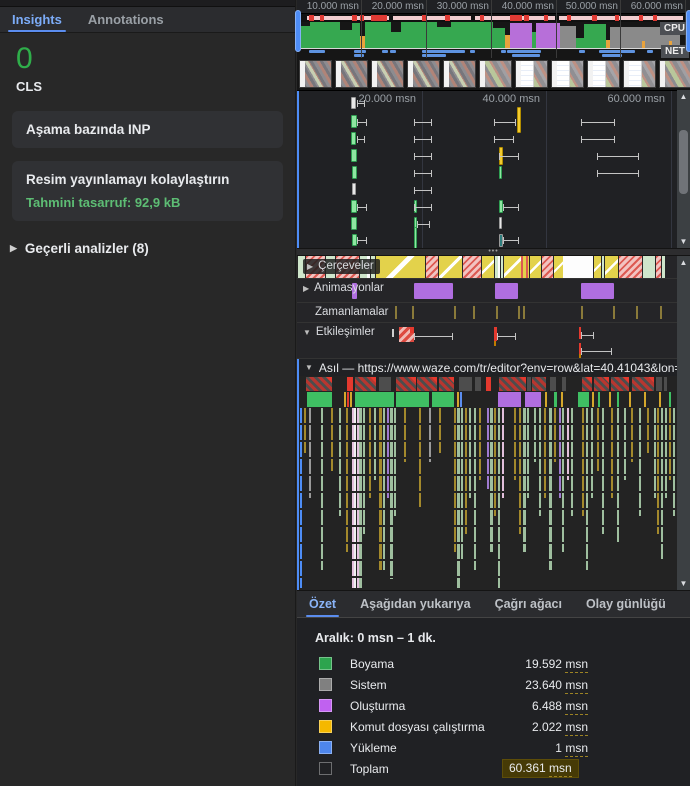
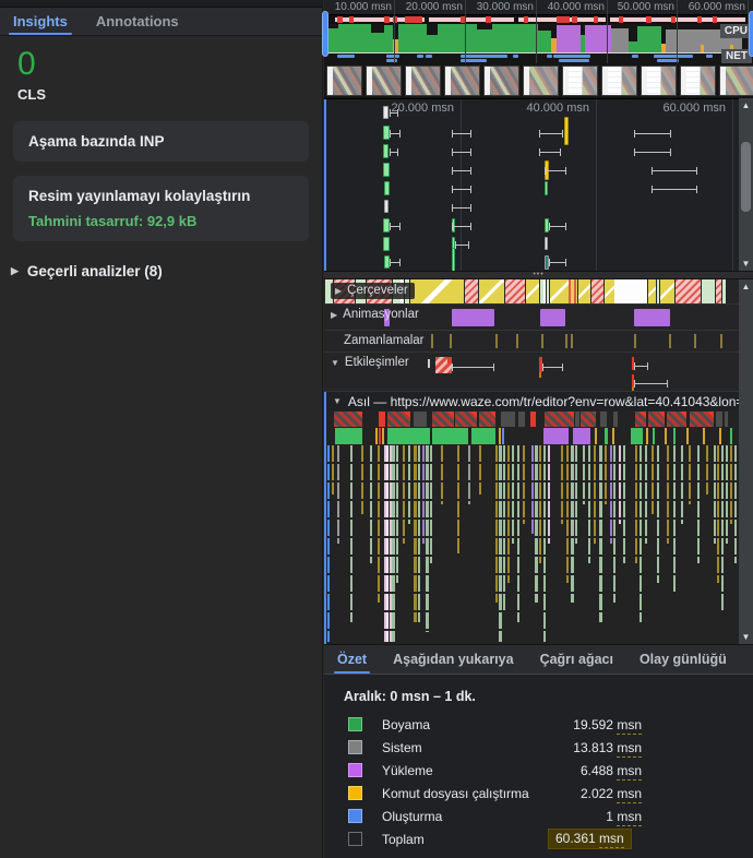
  Insights
  Annotations
  0
  CLS
  Aşama bazında INP
  Resim yayınlamayı kolaylaştırın
  Tahmini tasarruf: 92,9 kB
  ▶
  Geçerli analizler (8)
  10.000 msn
  20.000 msn
  30.000 msn
  40.000 msn
  50.000 msn
  60.000 msn
  CPU
  NET
  20.000 msn
  40.000 msn
  60.000 msn
  ▶
  Çerçeveler
  ▶
  Animasyonlar
  Zamanlamalar
  ▼
  Etkileşimler
  ▼
  Asıl — https://www.waze.com/tr/editor?env=row&lat=40.41043&lon
  ▲
  ▼
  ▲
  ▼
  Özet
  Aşağıdan yukarıya
  Çağrı ağacı
  Olay günlüğü
  Aralık: 0 msn – 1 dk.
  Boyama
  19.592 msn
  Sistem
- 23.640 msn
+ 13.813 msn
- Oluşturma
+ Yükleme
  6.488 msn
  Komut dosyası çalıştırma
  2.022 msn
- Yükleme
+ Oluşturma
  1 msn
  Toplam
  60.361 msn
